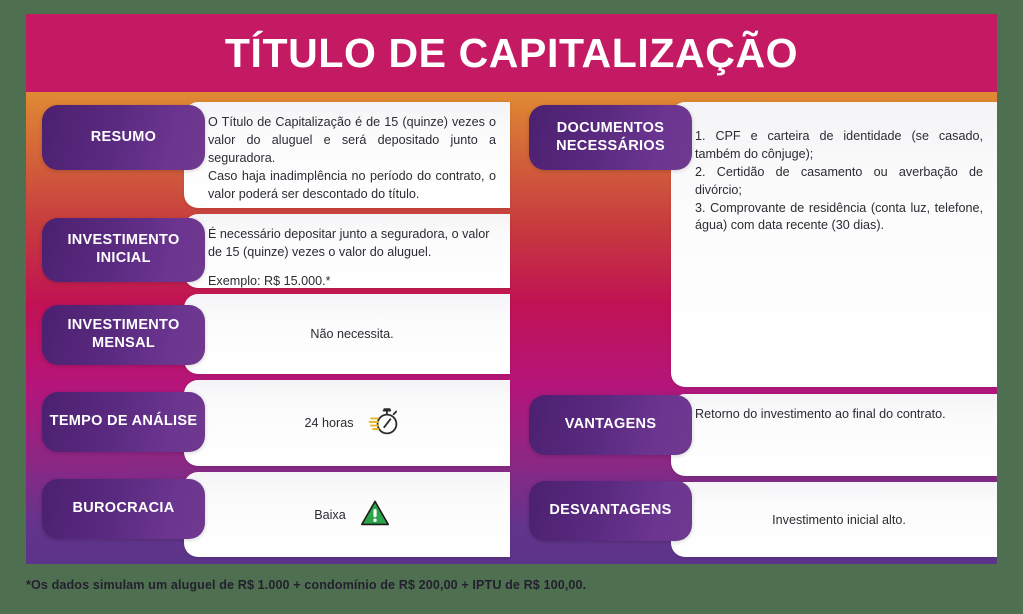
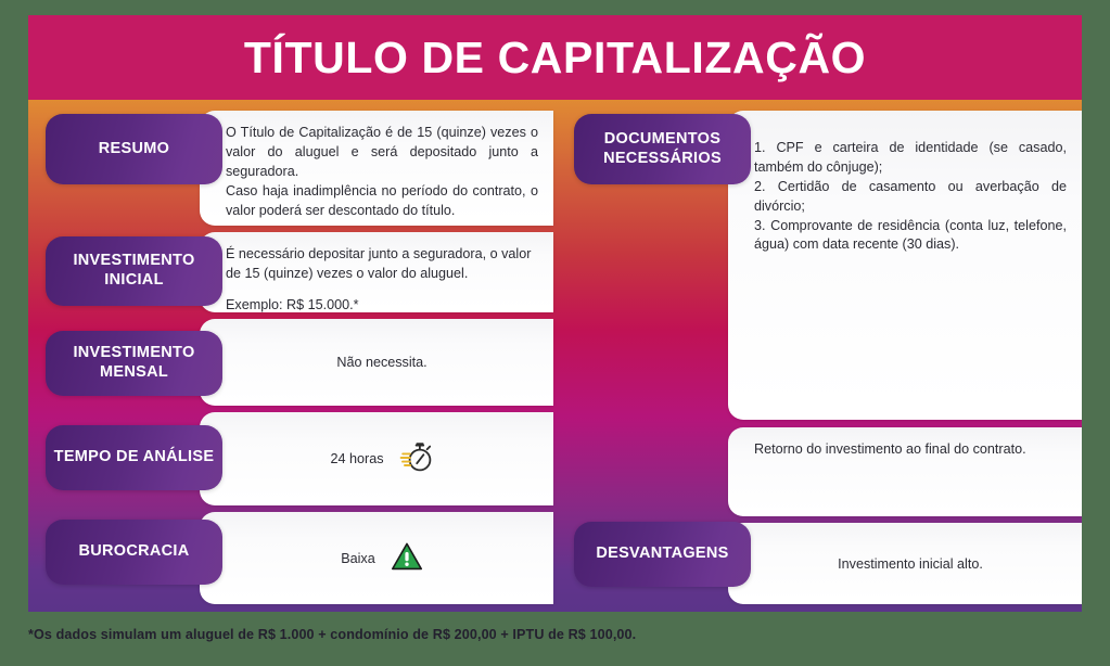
  TÍTULO DE CAPITALIZAÇÃO
  O Título de Capitalização é de 15 (quinze) vezes o valor do aluguel e será depositado junto a seguradora.
  Caso haja inadimplência no período do contrato, o valor poderá ser descontado do título.
  RESUMO
  É necessário depositar junto a seguradora, o valor de 15 (quinze) vezes o valor do aluguel.
  Exemplo: R$ 15.000.*
  INVESTIMENTO INICIAL
  Não necessita.
  INVESTIMENTO MENSAL
  24 horas
  TEMPO DE ANÁLISE
  Baixa
  BUROCRACIA
  1. CPF e carteira de identidade (se casado, também do cônjuge);
  2. Certidão de casamento ou averbação de divórcio;
  3. Comprovante de residência (conta luz, telefone, água) com data recente (30 dias).
  DOCUMENTOS NECESSÁRIOS
  Retorno do investimento ao final do contrato.
- VANTAGENS
  Investimento inicial alto.
  DESVANTAGENS
  *Os dados simulam um aluguel de R$ 1.000 + condomínio de R$ 200,00 + IPTU de R$ 100,00.
